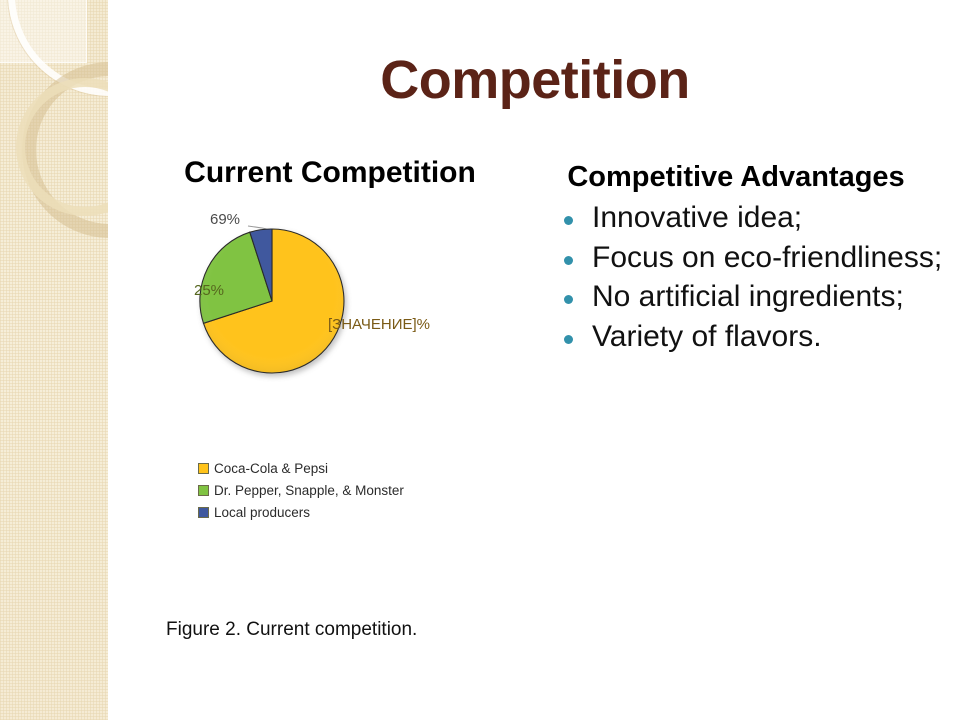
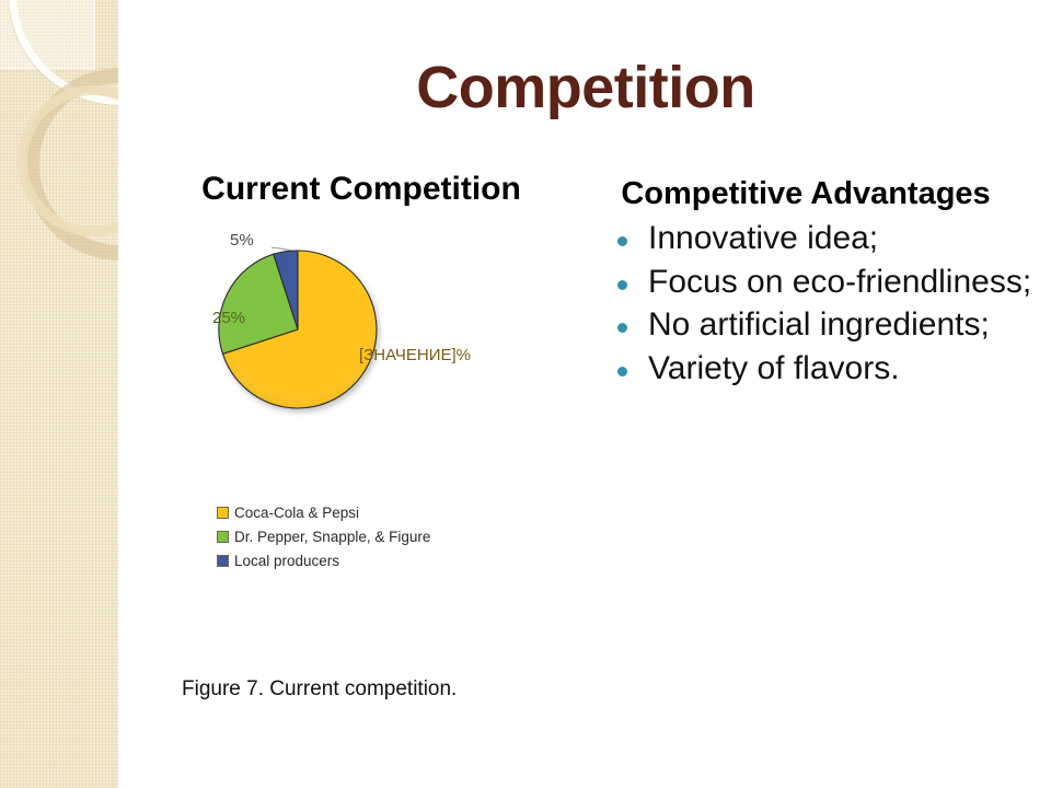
  Competition
  Current Competition
- 69%
+ 5%
  25%
  [ЗНАЧЕНИЕ]%
  Coca-Cola & Pepsi
- Dr. Pepper, Snapple, & Monster
+ Dr. Pepper, Snapple, & Figure
  Local producers
- Figure 2. Current competition.
+ Figure 7. Current competition.
  Competitive Advantages
  Innovative idea;
  Focus on eco-friendliness;
  No artificial ingredients;
  Variety of flavors.
